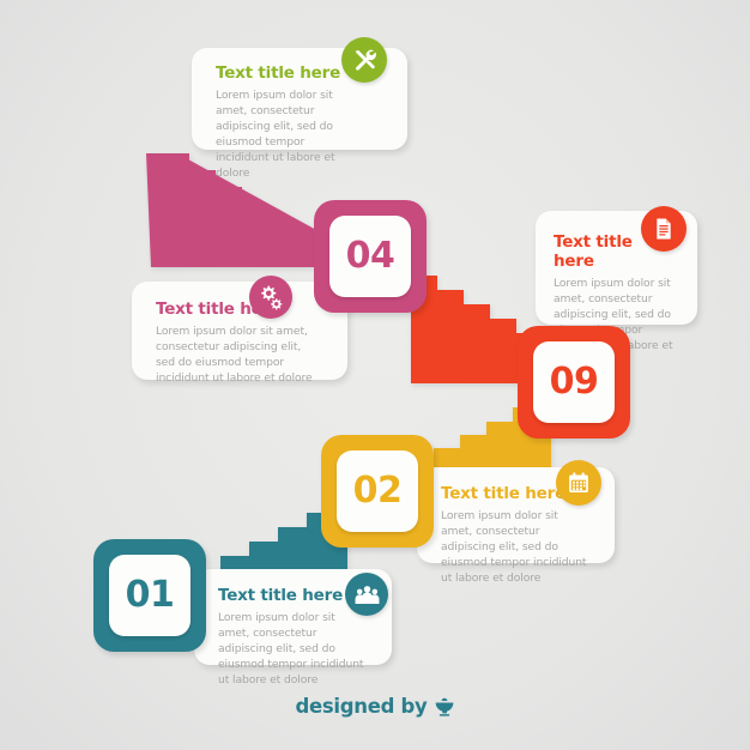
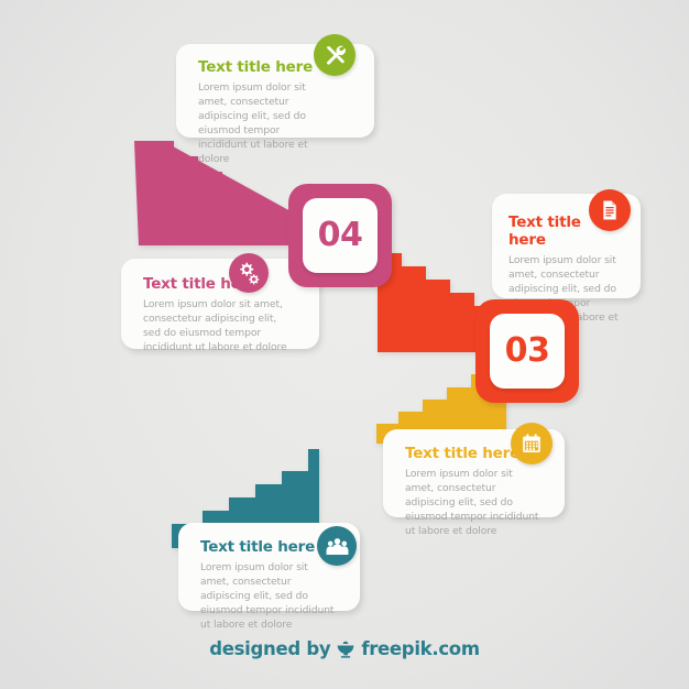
  Text title here
  Lorem ipsum dolor sit amet, consectetur adipiscing elit, sed do eiusmod tempor incididunt ut labore et dolore
  Text title h
  Lorem ipsum dolor sit amet, consectetur adipiscing elit, sed do eiusmod tempor incididunt ut labore et dolore
  04
  Text title here
- 09
+ 03
  Text title her
  Lorem ipsum dolor sit amet, consectetur adipiscing elit, sed do eiusmod tempor incididunt ut labore et dolore
- 02
  Text title here
  Lorem ipsum dolor sit amet, consectetur adipiscing elit, sed do eiusmod tempor incididunt ut labore et dolore
- 01
  designed by
+ freepik.com
